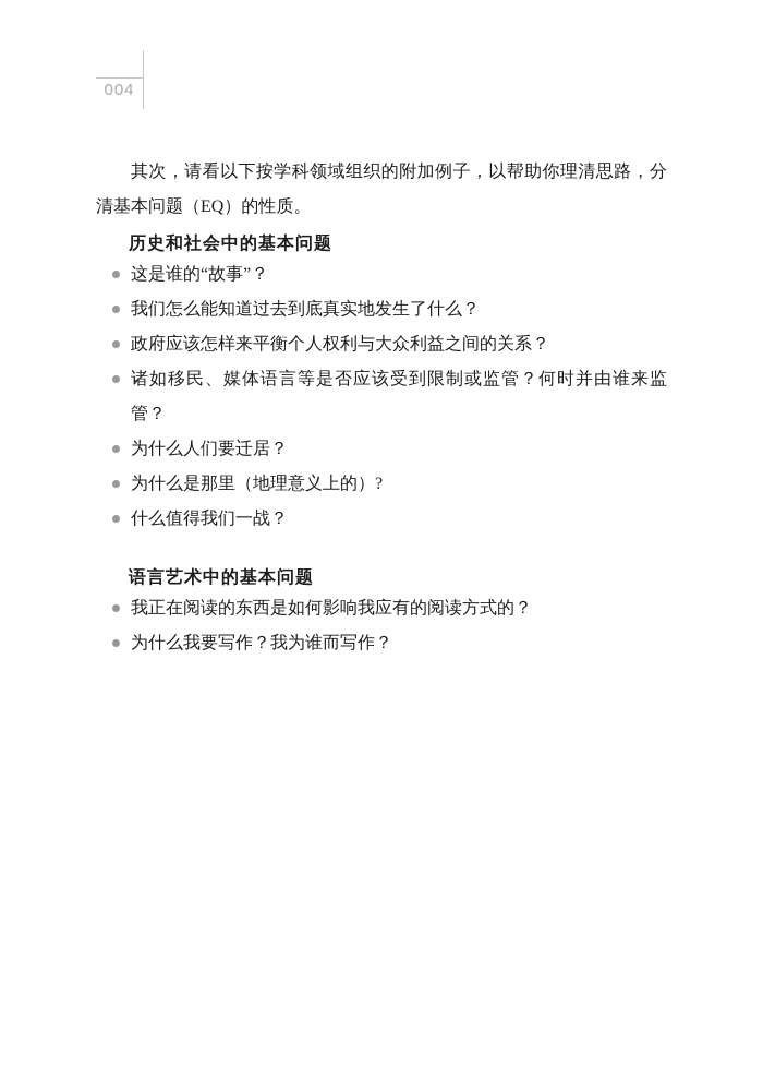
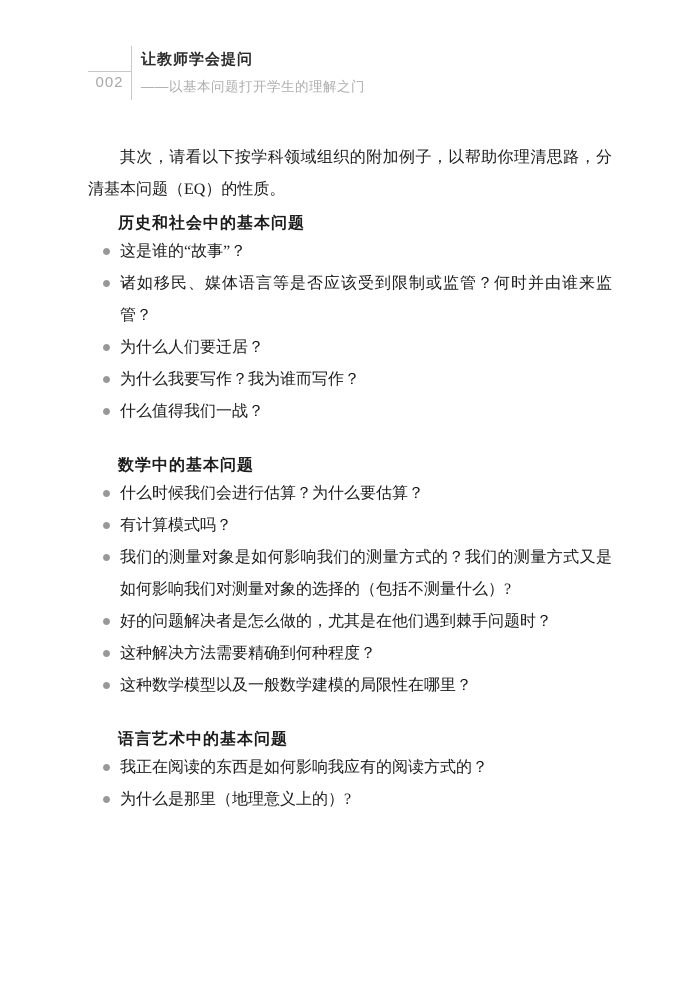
- 004
+ 002
+ 让教师学会提问
+ ——以基本问题打开学生的理解之门
  其次，请看以下按学科领域组织的附加例子，以帮助你理清思路，分清基本问题（EQ）的性质。
  历史和社会中的基本问题
  这是谁的“故事”？
- 我们怎么能知道过去到底真实地发生了什么？
- 政府应该怎样来平衡个人权利与大众利益之间的关系？
  诸如移民、媒体语言等是否应该受到限制或监管？何时并由谁来监管？
  为什么人们要迁居？
- 为什么是那里（地理意义上的）?
+ 为什么我要写作？我为谁而写作？
  什么值得我们一战？
+ 数学中的基本问题
+ 什么时候我们会进行估算？为什么要估算？
+ 有计算模式吗？
+ 我们的测量对象是如何影响我们的测量方式的？我们的测量方式又是如何影响我们对测量对象的选择的（包括不测量什么）?
+ 好的问题解决者是怎么做的，尤其是在他们遇到棘手问题时？
+ 这种解决方法需要精确到何种程度？
+ 这种数学模型以及一般数学建模的局限性在哪里？
  语言艺术中的基本问题
  我正在阅读的东西是如何影响我应有的阅读方式的？
- 为什么我要写作？我为谁而写作？
+ 为什么是那里（地理意义上的）?
